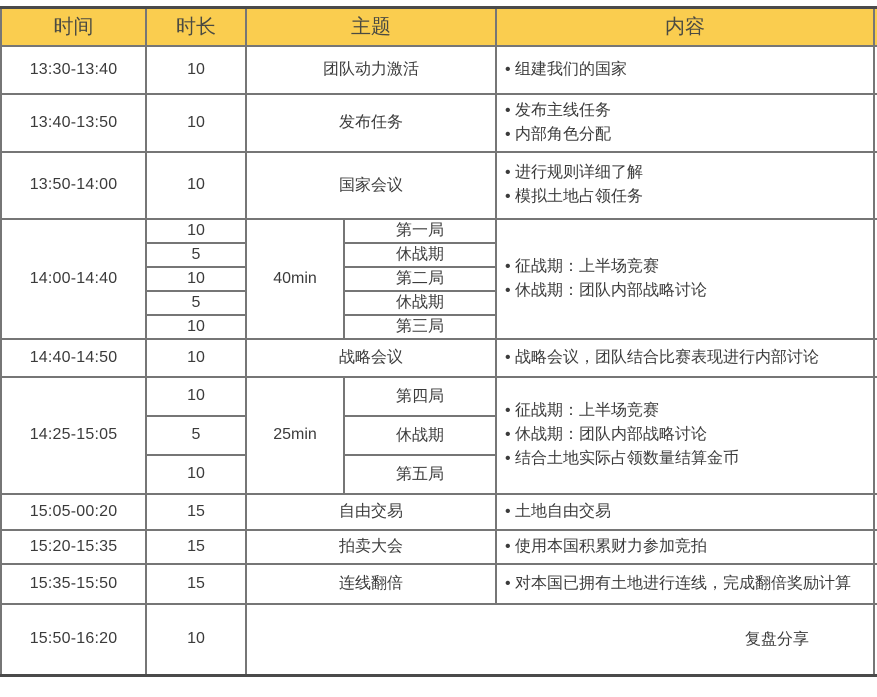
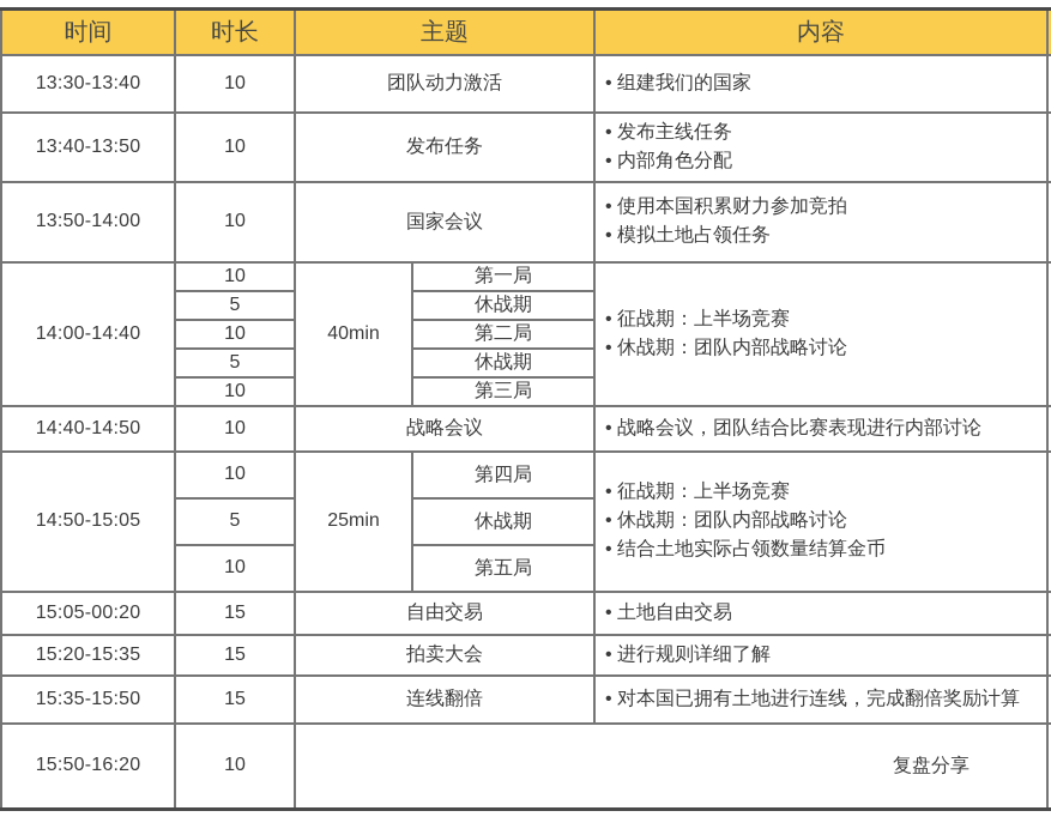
  时间	时长	主题	内容
  13:30-13:40	10	团队动力激活	• 组建我们的国家
  13:40-13:50	10	发布任务	• 发布主线任务 • 内部角色分配
- 13:50-14:00	10	国家会议	• 进行规则详细了解 • 模拟土地占领任务
+ 13:50-14:00	10	国家会议	• 使用本国积累财力参加竞拍 • 模拟土地占领任务
  14:00-14:40	10	40min	第一局	• 征战期：上半场竞赛 • 休战期：团队内部战略讨论
  5	休战期
  10	第二局
  5	休战期
  10	第三局
  14:40-14:50	10	战略会议	• 战略会议，团队结合比赛表现进行内部讨论
- 14:25-15:05	10	25min	第四局	• 征战期：上半场竞赛 • 休战期：团队内部战略讨论 • 结合土地实际占领数量结算金币
+ 14:50-15:05	10	25min	第四局	• 征战期：上半场竞赛 • 休战期：团队内部战略讨论 • 结合土地实际占领数量结算金币
  5	休战期
  10	第五局
  15:05-00:20	15	自由交易	• 土地自由交易
- 15:20-15:35	15	拍卖大会	• 使用本国积累财力参加竞拍
+ 15:20-15:35	15	拍卖大会	• 进行规则详细了解
  15:35-15:50	15	连线翻倍	• 对本国已拥有土地进行连线，完成翻倍奖励计算
  15:50-16:20	10	复盘分享
